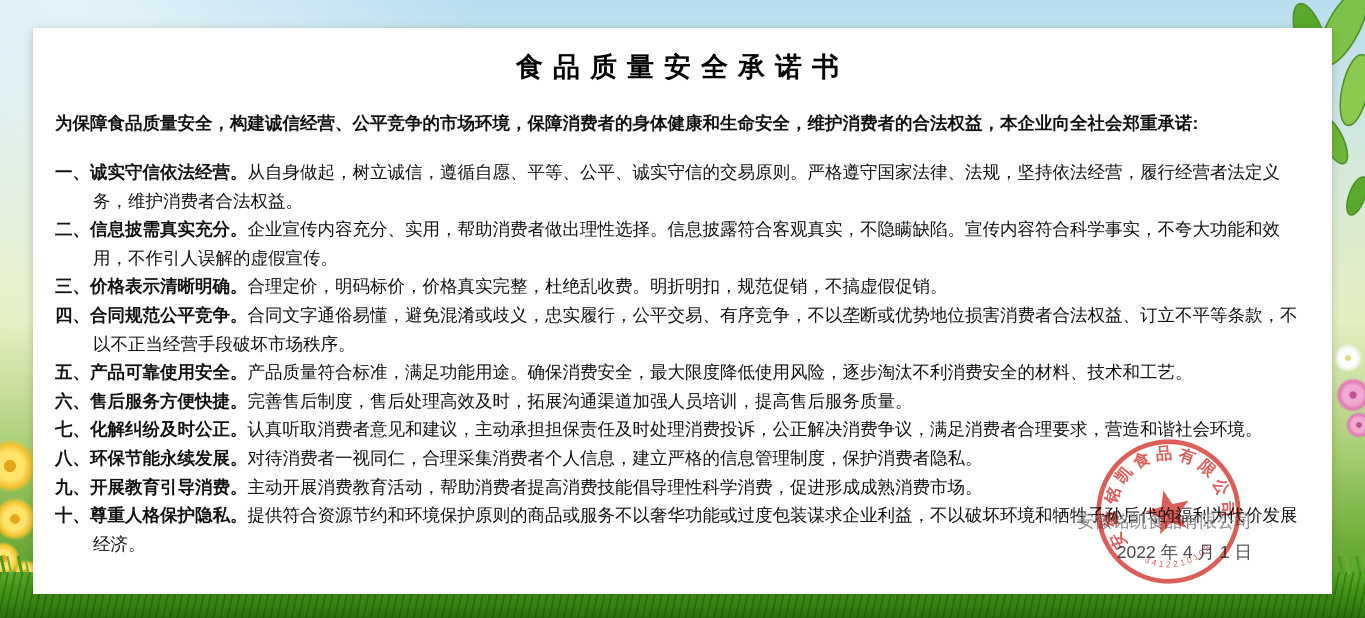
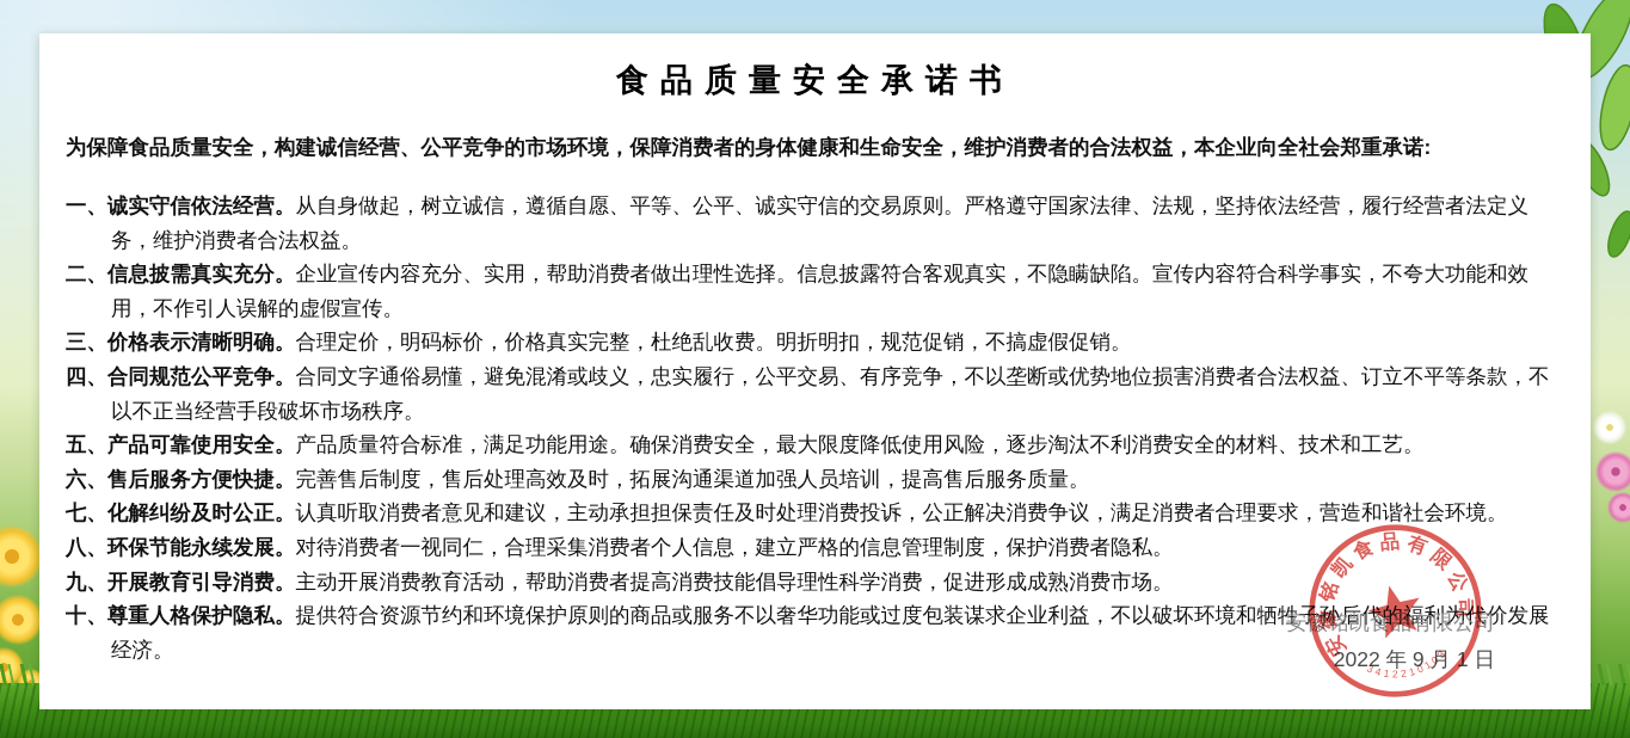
  食品质量安全承诺书
  为保障食品质量安全，构建诚信经营、公平竞争的市场环境，保障消费者的身体健康和生命安全，维护消费者的合法权益，本企业向全社会郑重承诺:
  一、诚实守信依法经营。从自身做起，树立诚信，遵循自愿、平等、公平、诚实守信的交易原则。严格遵守国家法律、法规，坚持依法经营，履行经营者法定义务，维护消费者合法权益。
  二、信息披需真实充分。企业宣传内容充分、实用，帮助消费者做出理性选择。信息披露符合客观真实，不隐瞒缺陷。宣传内容符合科学事实，不夸大功能和效用，不作引人误解的虚假宣传。
  三、价格表示清晰明确。合理定价，明码标价，价格真实完整，杜绝乱收费。明折明扣，规范促销，不搞虚假促销。
  四、合同规范公平竞争。合同文字通俗易懂，避免混淆或歧义，忠实履行，公平交易、有序竞争，不以垄断或优势地位损害消费者合法权益、订立不平等条款，不以不正当经营手段破坏市场秩序。
  五、产品可靠使用安全。产品质量符合标准，满足功能用途。确保消费安全，最大限度降低使用风险，逐步淘汰不利消费安全的材料、技术和工艺。
  六、售后服务方便快捷。完善售后制度，售后处理高效及时，拓展沟通渠道加强人员培训，提高售后服务质量。
  七、化解纠纷及时公正。认真听取消费者意见和建议，主动承担担保责任及时处理消费投诉，公正解决消费争议，满足消费者合理要求，营造和谐社会环境。
  八、环保节能永续发展。对待消费者一视同仁，合理采集消费者个人信息，建立严格的信息管理制度，保护消费者隐私。
  九、开展教育引导消费。主动开展消费教育活动，帮助消费者提高消费技能倡导理性科学消费，促进形成成熟消费市场。
  十、尊重人格保护隐私。提供符合资源节约和环境保护原则的商品或服务不以奢华功能或过度包装谋求企业利益，不以破坏环境和牺牲子孙后代的福利为代价发展经济。
  安徽铭凯食品有限公司
- 2022 年 4 月 1 日
+ 2022 年 9 月 1 日
